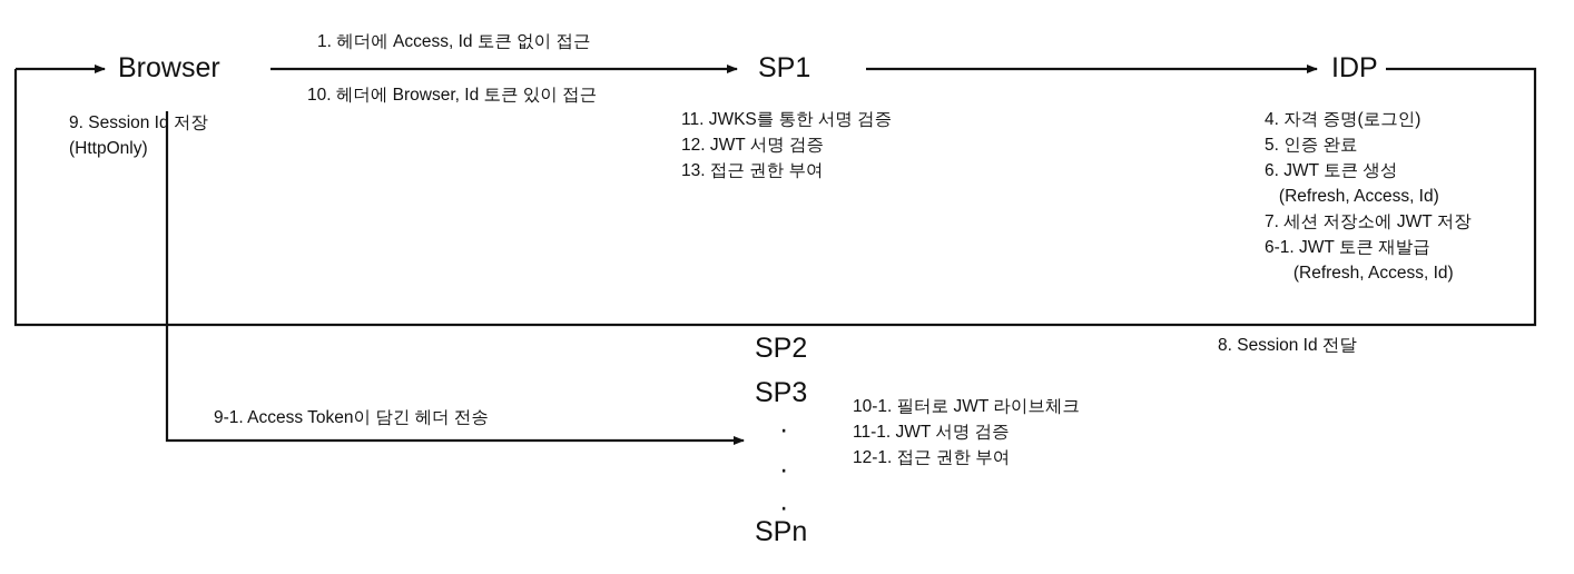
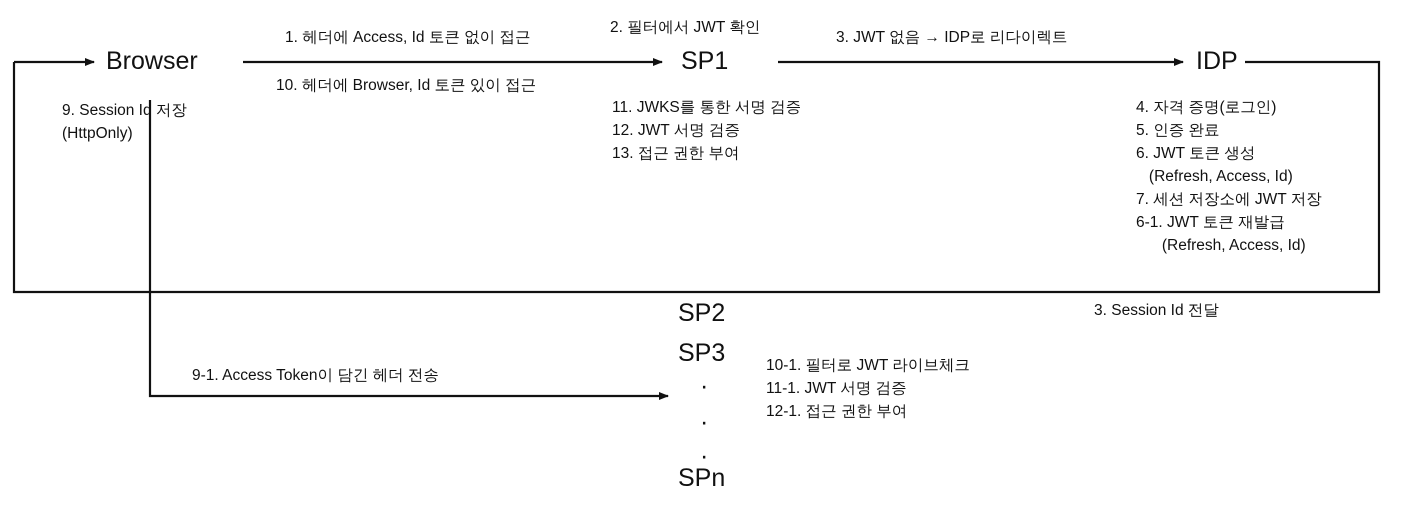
  Browser
  SP1
  IDP
  SP2
  SP3
  SPn
  ·
  ·
  ·
  1. 헤더에 Access, Id 토큰 없이 접근
  10. 헤더에 Browser, Id 토큰 있이 접근
+ 2. 필터에서 JWT 확인
+ 3. JWT 없음 → IDP로 리다이렉트
  9. Session Id 저장
  (HttpOnly)
  11. JWKS를 통한 서명 검증
  12. JWT 서명 검증
  13. 접근 권한 부여
  4. 자격 증명(로그인)
  5. 인증 완료
  6. JWT 토큰 생성
  (Refresh, Access, Id)
  7. 세션 저장소에 JWT 저장
  6-1. JWT 토큰 재발급
  (Refresh, Access, Id)
- 8. Session Id 전달
+ 3. Session Id 전달
  9-1. Access Token이 담긴 헤더 전송
  10-1. 필터로 JWT 라이브체크
  11-1. JWT 서명 검증
  12-1. 접근 권한 부여
